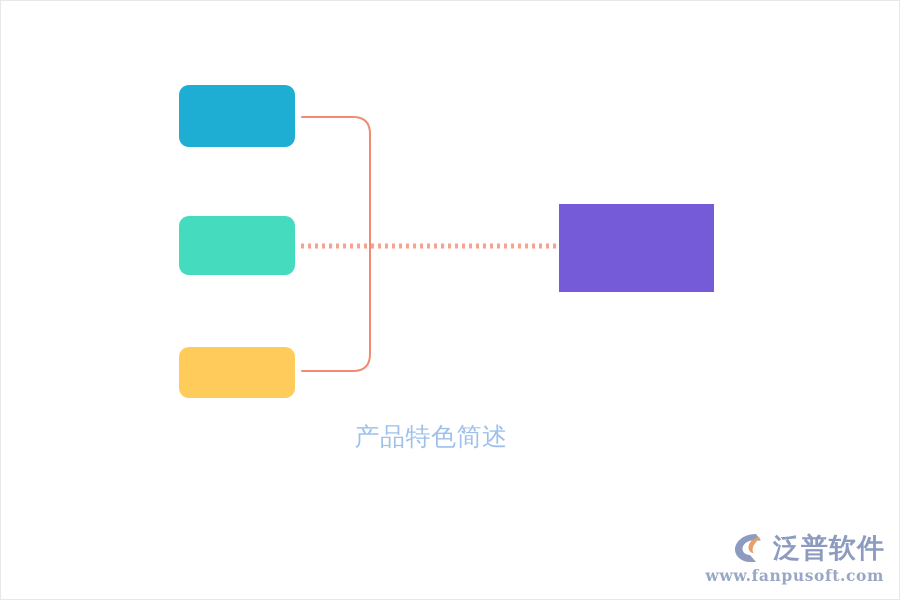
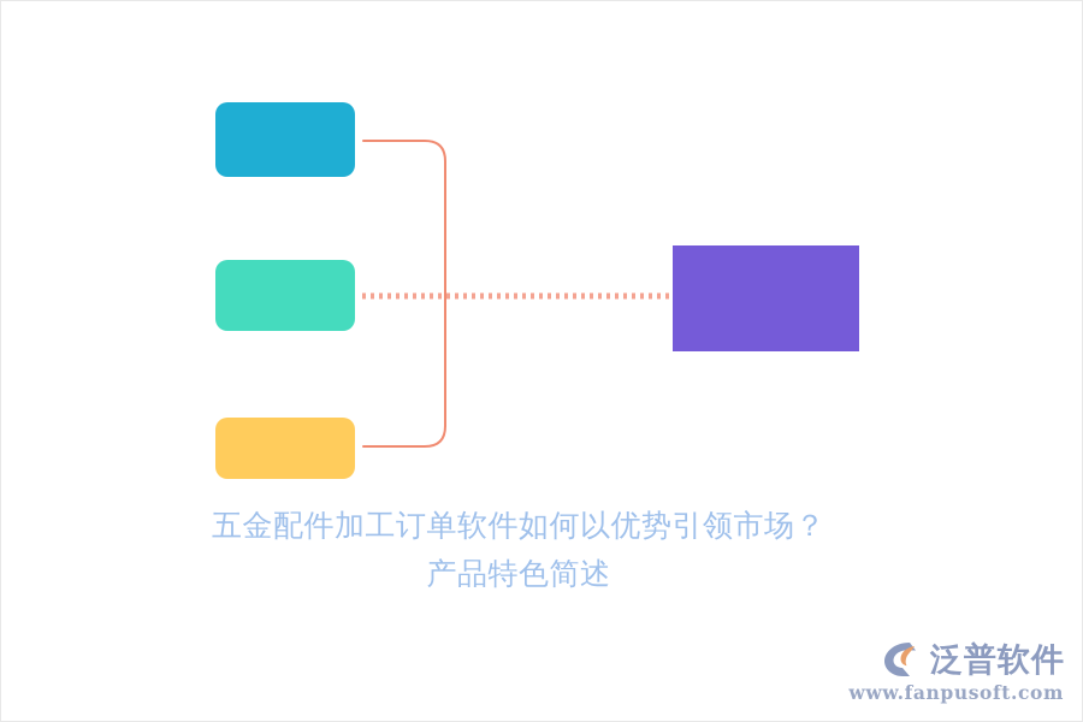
+ 五金配件加工订单软件如何以优势引领市场？
  产品特色简述
  泛普软件
  www.fanpusoft.com
